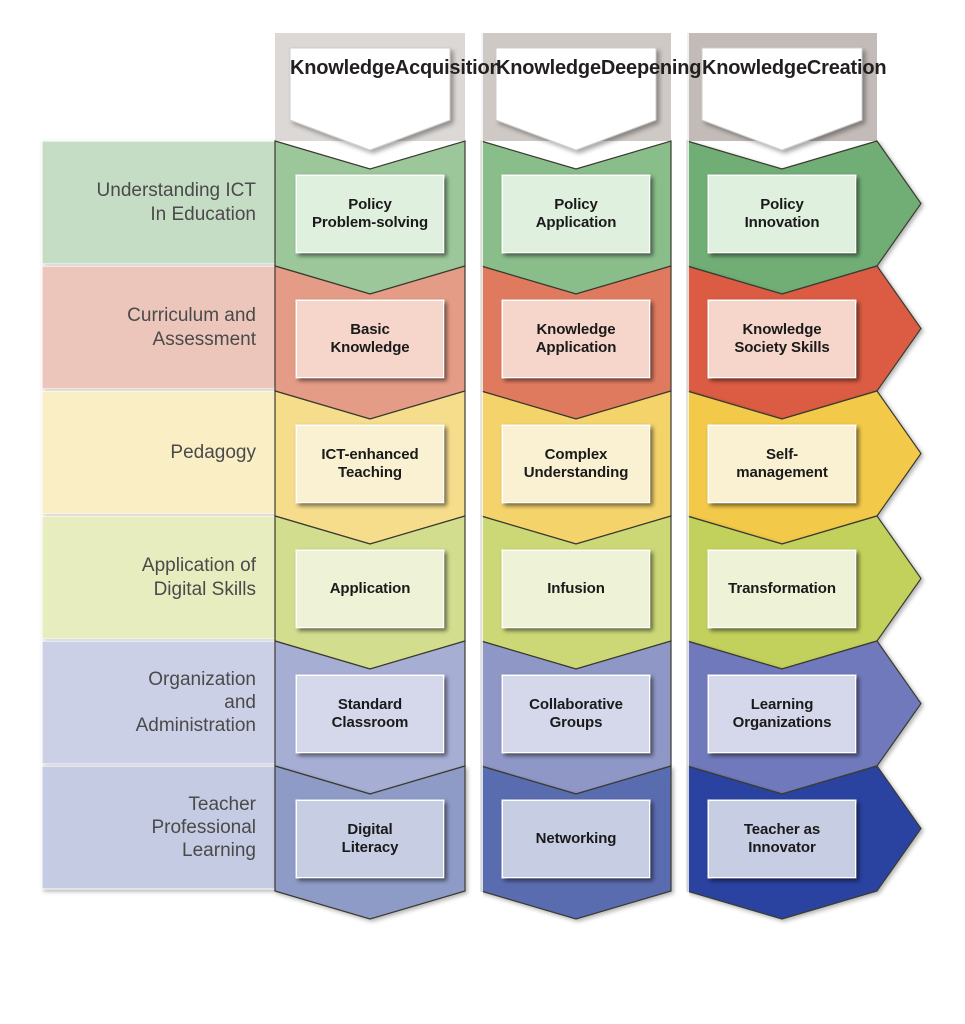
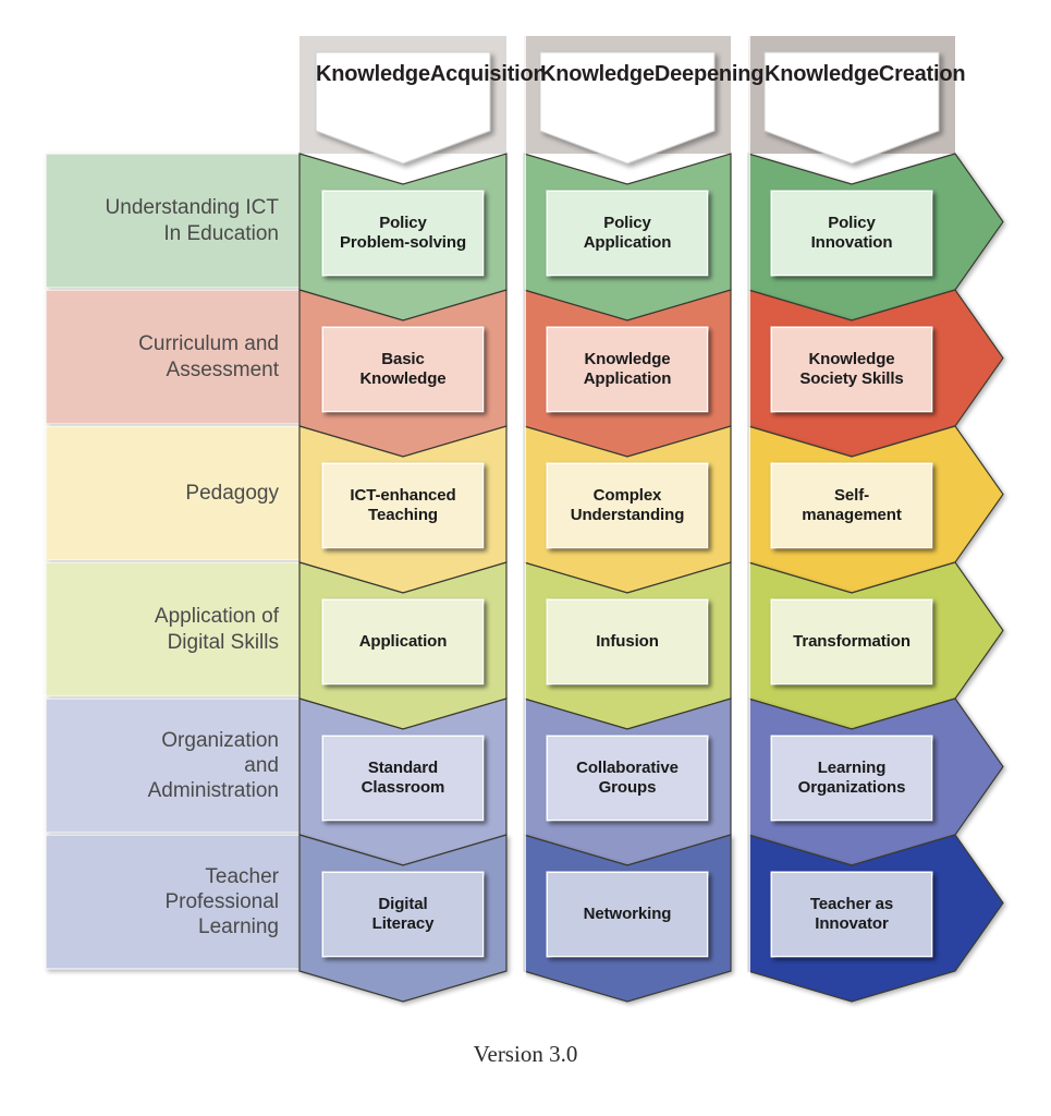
  KnowledgeAcquisition
  KnowledgeDeepening
  KnowledgeCreation
  Understanding ICT
  In Education
  Curriculum and
  Assessment
  Pedagogy
  Application of
  Digital Skills
  Organization
  and
  Administration
  Teacher
  Professional
  Learning
  Policy
  Problem-solving
  Policy
  Application
  Policy
  Innovation
  Basic
  Knowledge
  Knowledge
  Application
  Knowledge
  Society Skills
  ICT-enhanced
  Teaching
  Complex
  Understanding
  Self-
  management
  Application
  Infusion
  Transformation
  Standard
  Classroom
  Collaborative
  Groups
  Learning
  Organizations
  Digital
  Literacy
  Networking
  Teacher as
  Innovator
+ Version 3.0
